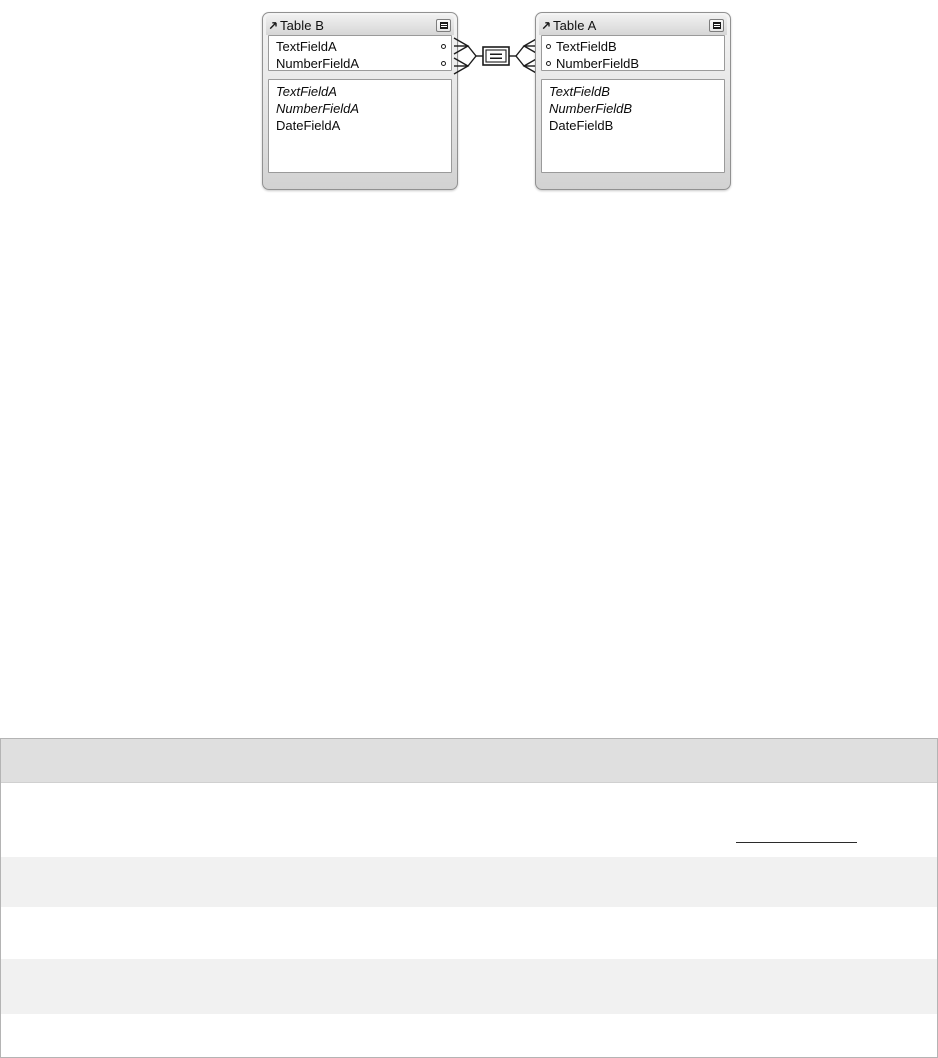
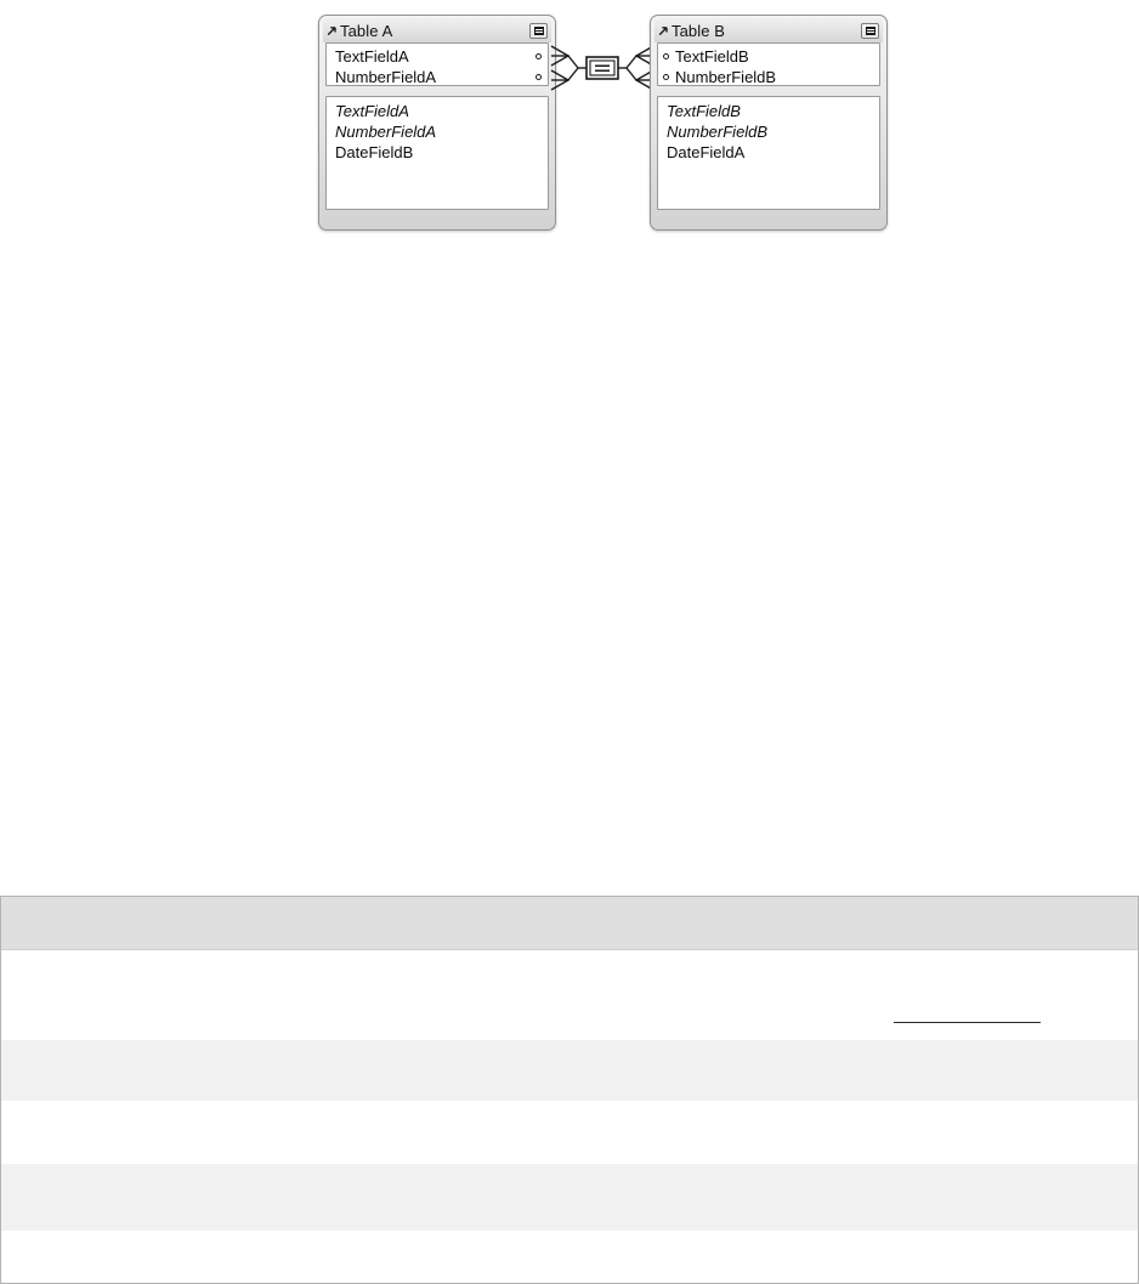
- Table B
+ Table A
  TextFieldA
  NumberFieldA
  TextFieldA
  NumberFieldA
- DateFieldA
+ DateFieldB
- Table A
+ Table B
  TextFieldB
  NumberFieldB
  TextFieldB
  NumberFieldB
- DateFieldB
+ DateFieldA
